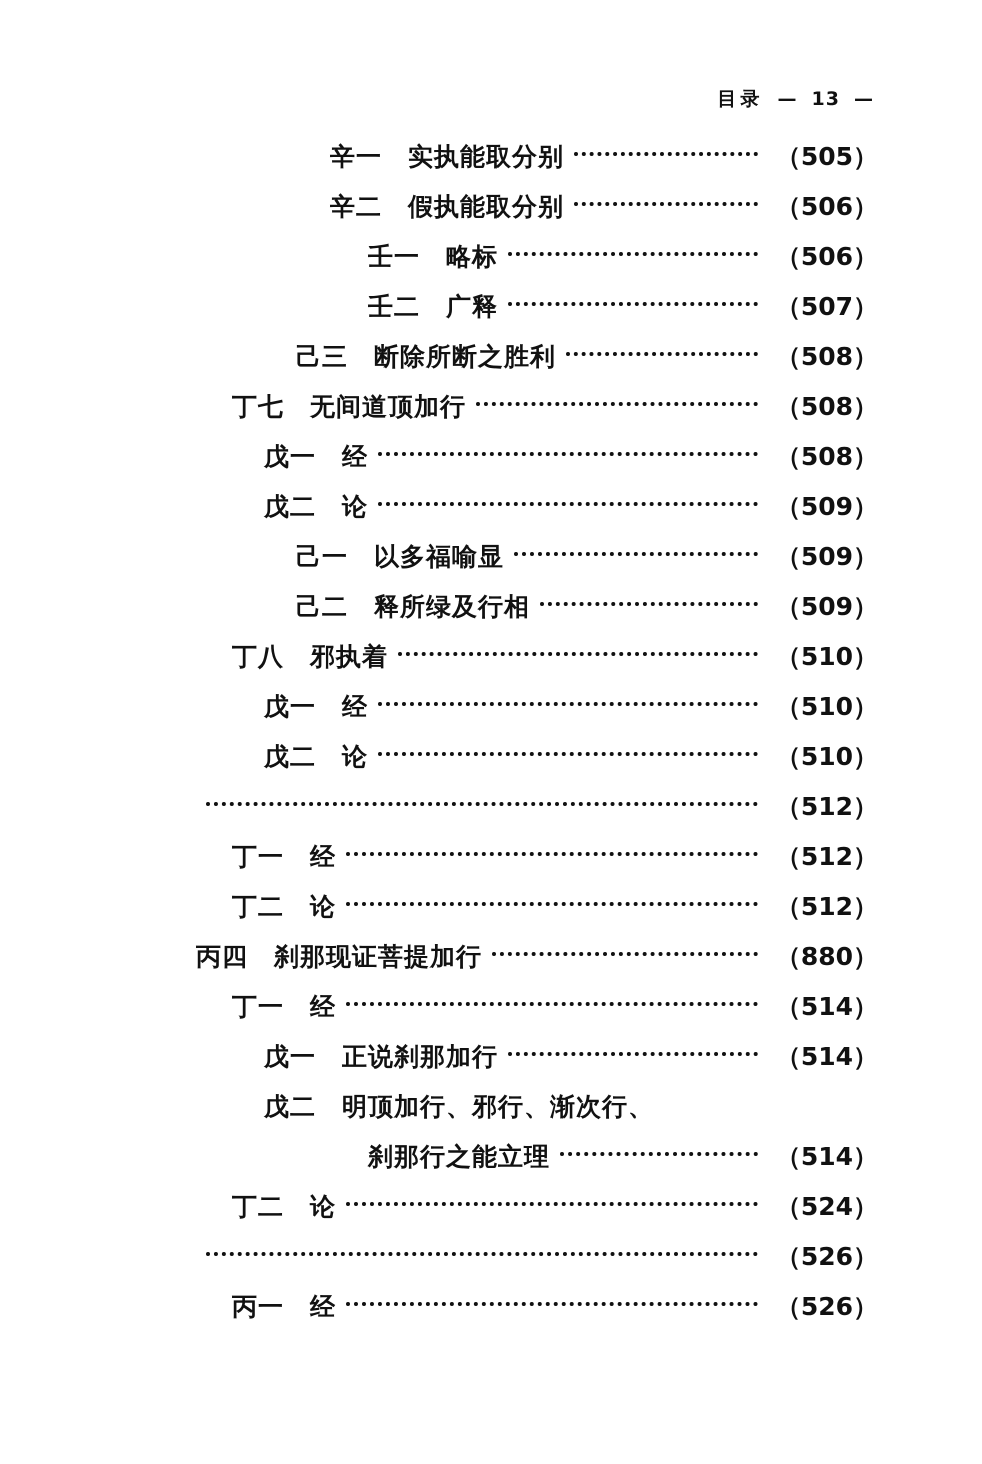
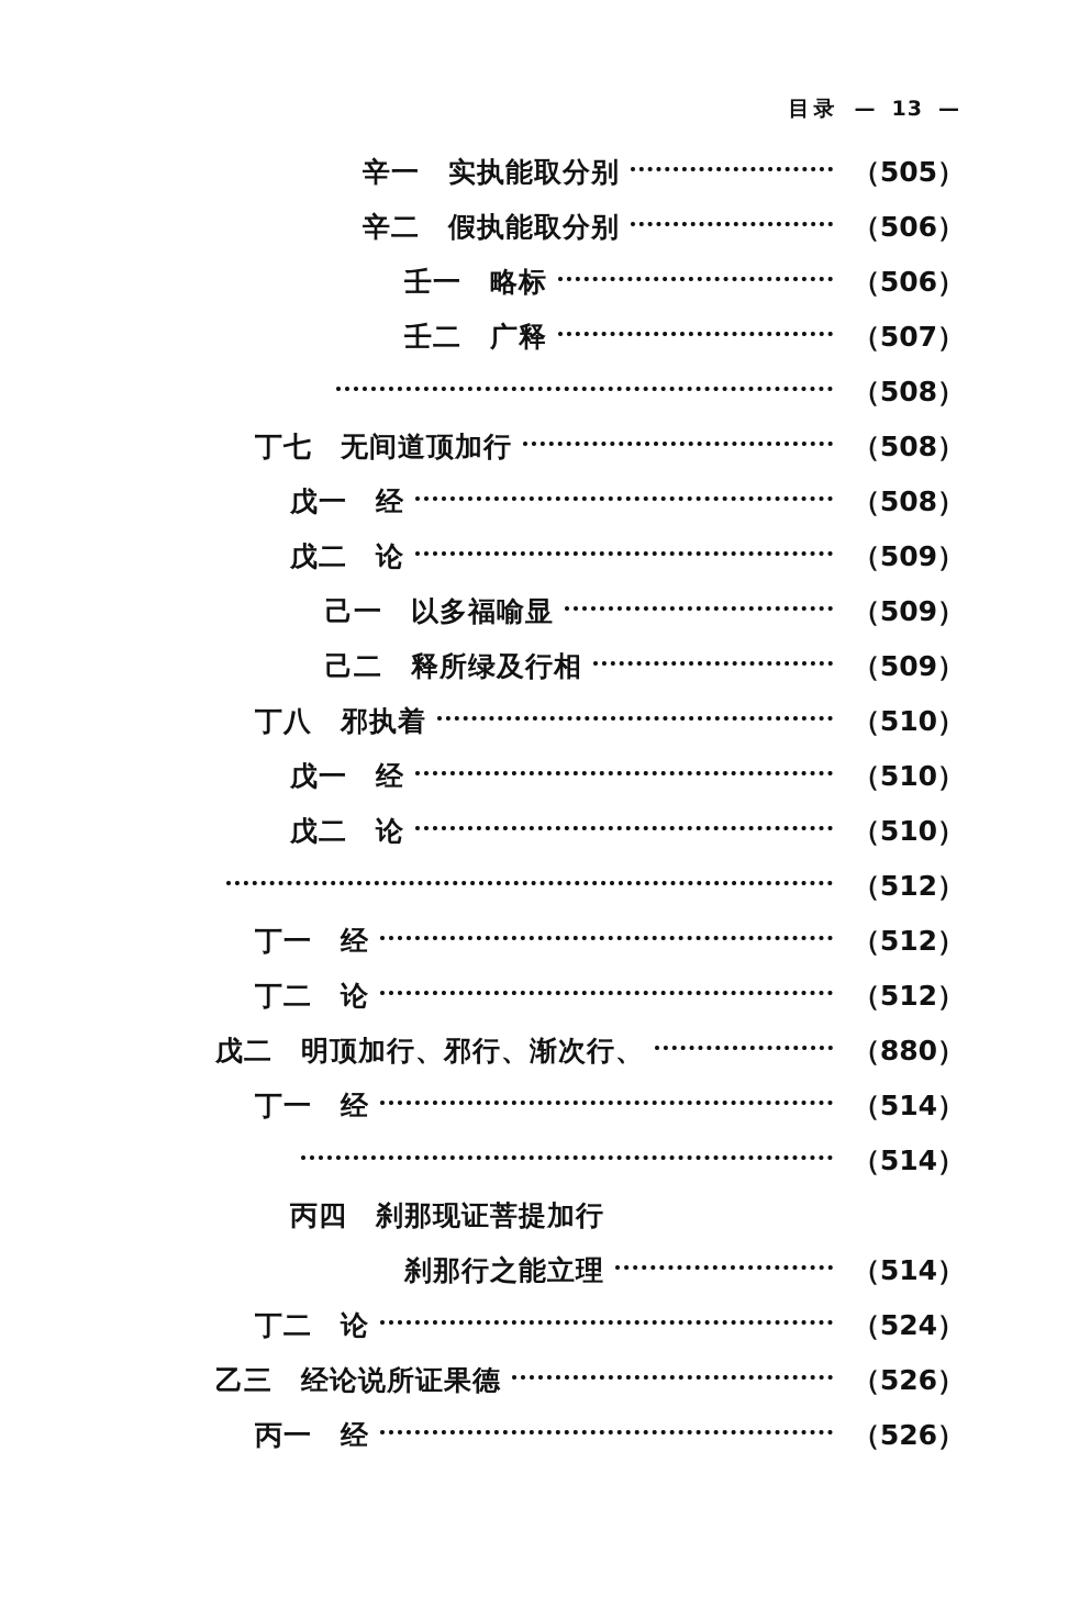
  目录
  —
  13
  —
  辛一 实执能取分别
  （505）
  辛二 假执能取分别
  （506）
  壬一 略标
  （506）
  壬二 广释
  （507）
- 己三 断除所断之胜利
  （508）
  丁七 无间道顶加行
  （508）
  戊一 经
  （508）
  戊二 论
  （509）
  己一 以多福喻显
  （509）
  己二 释所绿及行相
  （509）
  丁八 邪执着
  （510）
  戊一 经
  （510）
  戊二 论
  （510）
  （512）
  丁一 经
  （512）
  丁二 论
  （512）
- 丙四 刹那现证菩提加行
+ 戊二 明顶加行、邪行、渐次行、
  （880）
  丁一 经
  （514）
- 戊一 正说刹那加行
  （514）
- 戊二 明顶加行、邪行、渐次行、
+ 丙四 刹那现证菩提加行
  刹那行之能立理
  （514）
  丁二 论
  （524）
+ 乙三 经论说所证果德
  （526）
  丙一 经
  （526）
